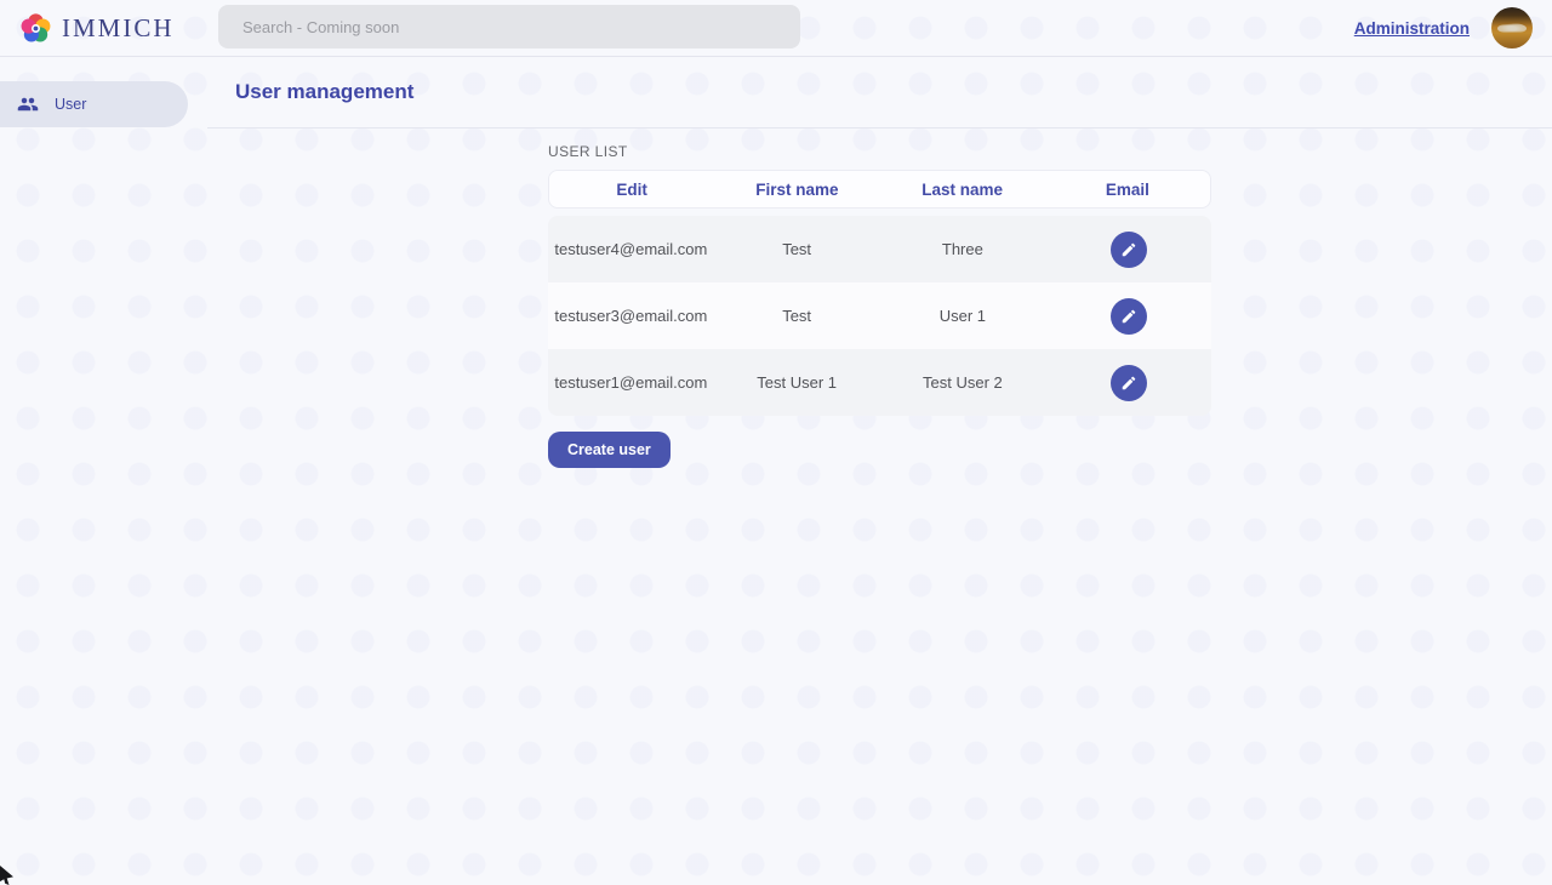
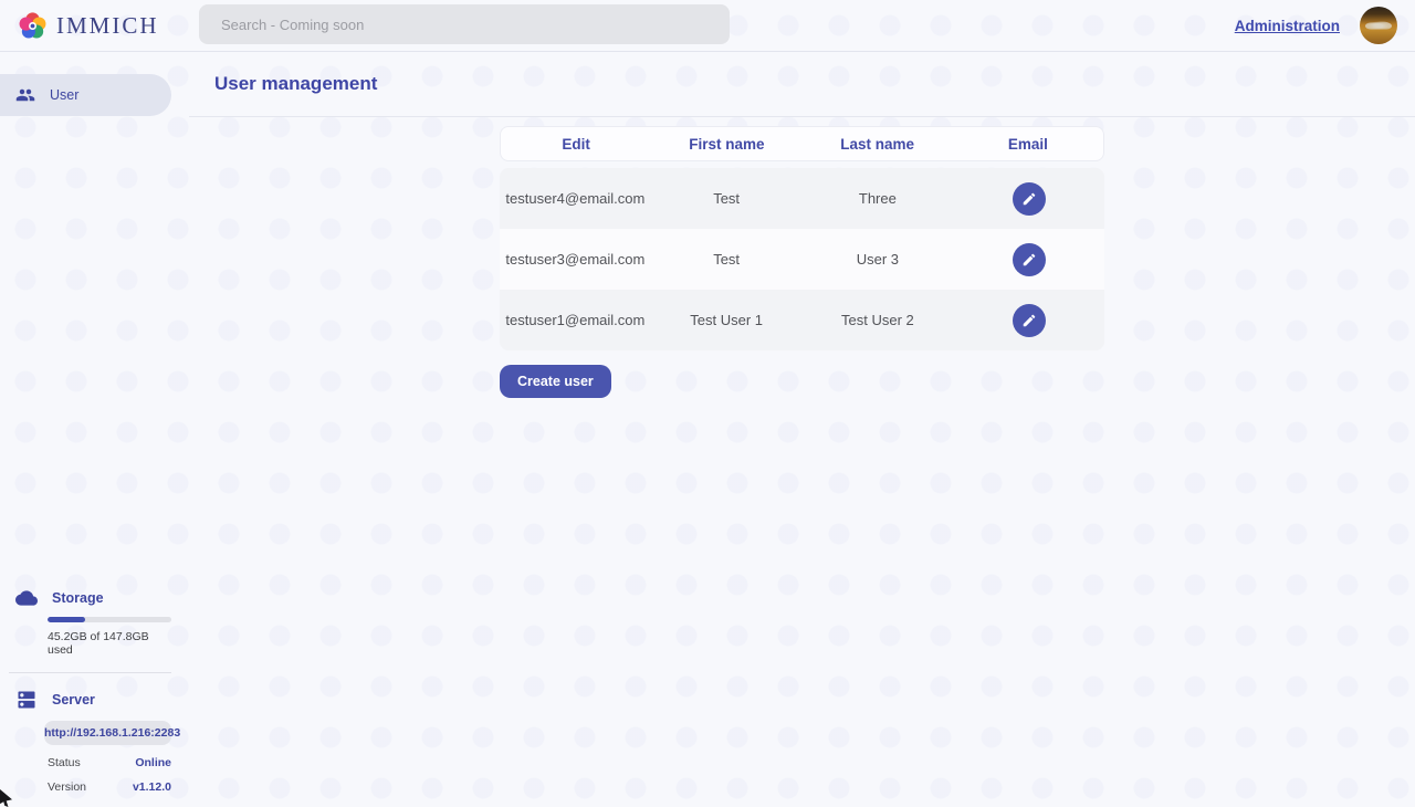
  IMMICH
  Search - Coming soon
  Administration
  User
+ Storage
+ 45.2GB of 147.8GB used
+ Server
+ http://192.168.1.216:2283
+ Status
+ Online
+ Version
+ v1.12.0
  User management
- USER LIST
  Edit
  First name
  Last name
  Email
  testuser4@email.com
  Test
  Three
  testuser3@email.com
  Test
- User 1
+ User 3
  testuser1@email.com
  Test User 1
  Test User 2
  Create user
